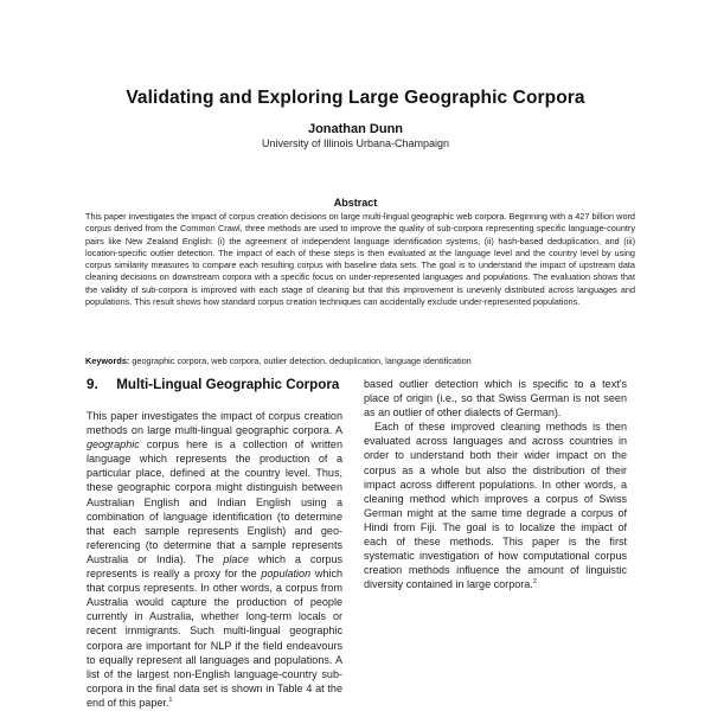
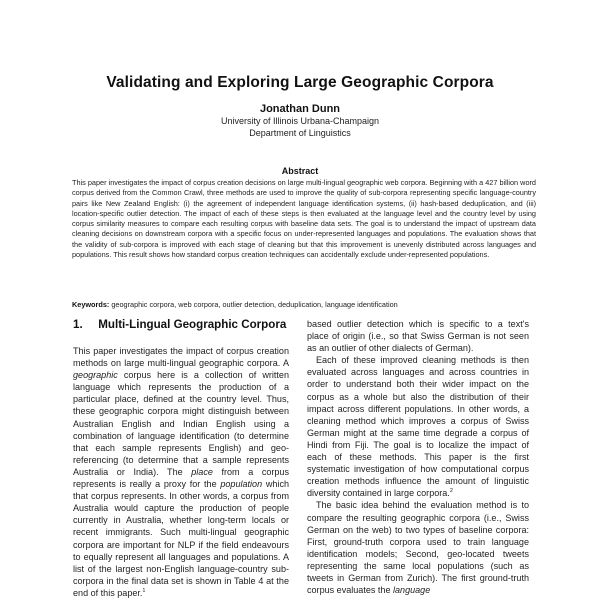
  Validating and Exploring Large Geographic Corpora
  Jonathan Dunn
  University of Illinois Urbana-Champaign
+ Department of Linguistics
  Abstract
  This paper investigates the impact of corpus creation decisions on large multi-lingual geographic web corpora. Beginning with a 427 billion word corpus derived from the Common Crawl, three methods are used to improve the quality of sub-corpora representing specific language-country pairs like New Zealand English: (i) the agreement of independent language identification systems, (ii) hash-based deduplication, and (iii) location-specific outlier detection. The impact of each of these steps is then evaluated at the language level and the country level by using corpus similarity measures to compare each resulting corpus with baseline data sets. The goal is to understand the impact of upstream data cleaning decisions on downstream corpora with a specific focus on under-represented languages and populations. The evaluation shows that the validity of sub-corpora is improved with each stage of cleaning but that this improvement is unevenly distributed across languages and populations. This result shows how standard corpus creation techniques can accidentally exclude under-represented populations.
  Keywords: geographic corpora, web corpora, outlier detection, deduplication, language identification
- 9. Multi-Lingual Geographic Corpora
+ 1. Multi-Lingual Geographic Corpora
- This paper investigates the impact of corpus creation methods on large multi-lingual geographic corpora. A geographic corpus here is a collection of written language which represents the production of a particular place, defined at the country level. Thus, these geographic corpora might distinguish between Australian English and Indian English using a combination of language identification (to determine that each sample represents English) and geo-referencing (to determine that a sample represents Australia or India). The place which a corpus represents is really a proxy for the population which that corpus represents. In other words, a corpus from Australia would capture the production of people currently in Australia, whether long-term locals or recent immigrants. Such multi-lingual geographic corpora are important for NLP if the field endeavours to equally represent all languages and populations. A list of the largest non-English language-country sub-corpora in the final data set is shown in Table 4 at the end of this paper.
+ This paper investigates the impact of corpus creation methods on large multi-lingual geographic corpora. A geographic corpus here is a collection of written language which represents the production of a particular place, defined at the country level. Thus, these geographic corpora might distinguish between Australian English and Indian English using a combination of language identification (to determine that each sample represents English) and geo-referencing (to determine that a sample represents Australia or India). The place from a corpus represents is really a proxy for the population which that corpus represents. In other words, a corpus from Australia would capture the production of people currently in Australia, whether long-term locals or recent immigrants. Such multi-lingual geographic corpora are important for NLP if the field endeavours to equally represent all languages and populations. A list of the largest non-English language-country sub-corpora in the final data set is shown in Table 4 at the end of this paper.
  based outlier detection which is specific to a text's place of origin (i.e., so that Swiss German is not seen as an outlier of other dialects of German).
  Each of these improved cleaning methods is then evaluated across languages and across countries in order to understand both their wider impact on the corpus as a whole but also the distribution of their impact across different populations. In other words, a cleaning method which improves a corpus of Swiss German might at the same time degrade a corpus of Hindi from Fiji. The goal is to localize the impact of each of these methods. This paper is the first systematic investigation of how computational corpus creation methods influence the amount of linguistic diversity contained in large corpora.
+ The basic idea behind the evaluation method is to compare the resulting geographic corpora (i.e., Swiss German on the web) to two types of baseline corpora: First, ground-truth corpora used to train language identification models; Second, geo-located tweets representing the same local populations (such as tweets in German from Zurich). The first ground-truth corpus evaluates the language
